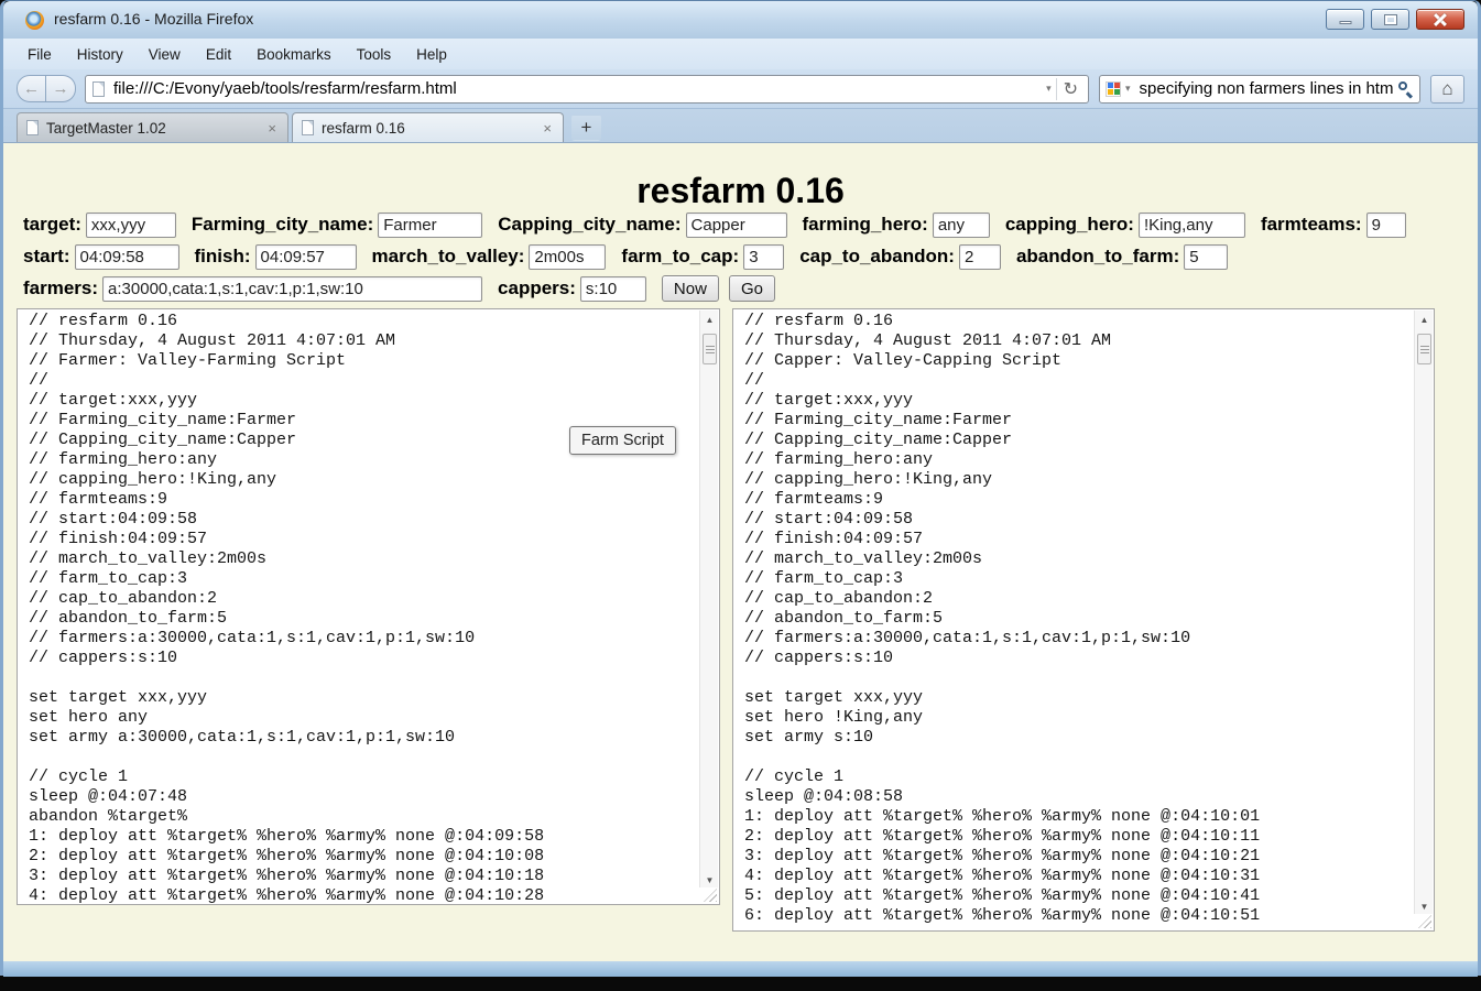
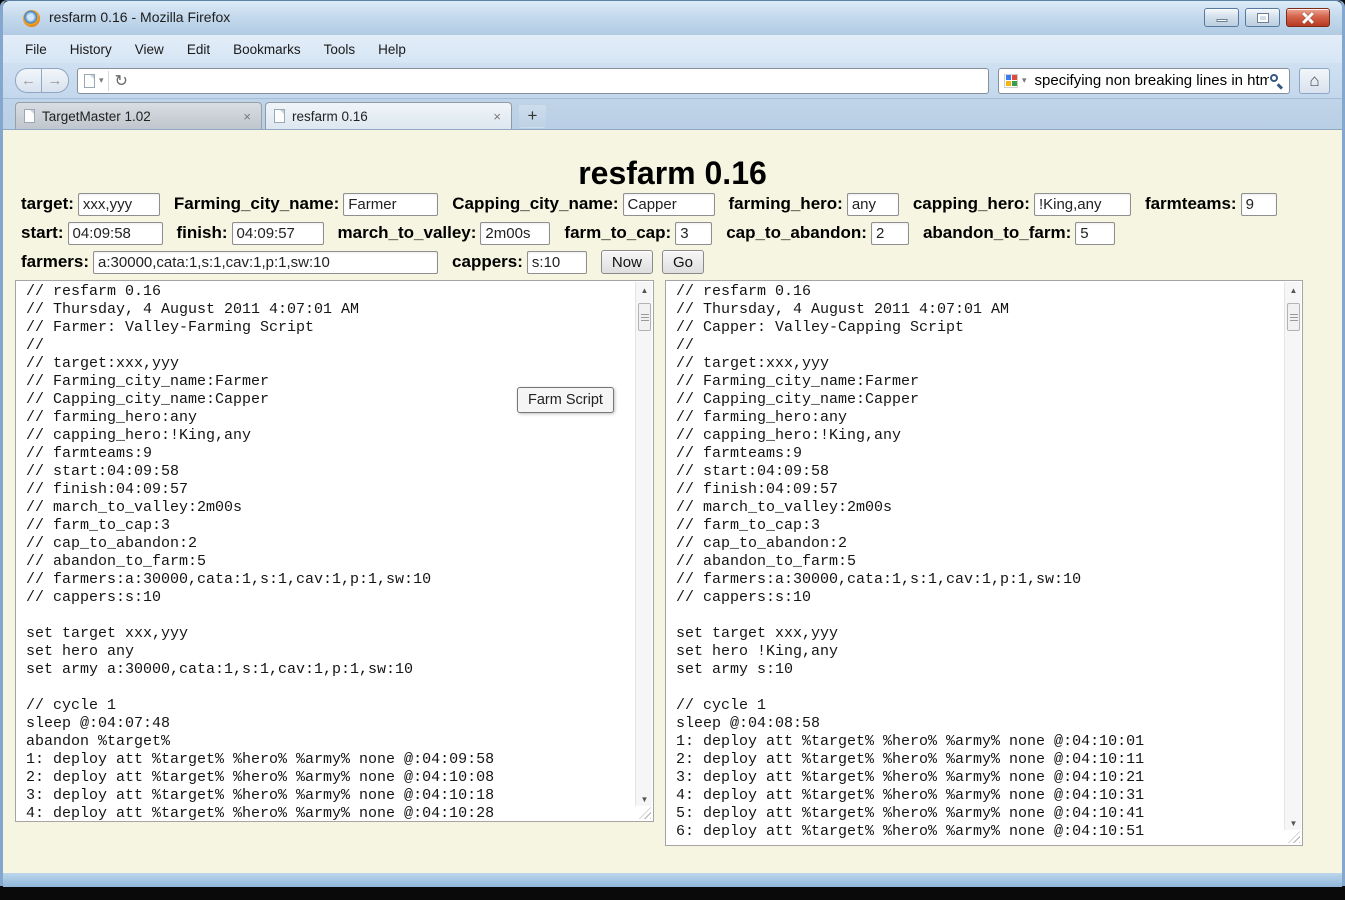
  resfarm 0.16 - Mozilla Firefox
  File
  History
  View
  Edit
  Bookmarks
  Tools
  Help
  ←
  →
- file:///C:/Evony/yaeb/tools/resfarm/resfarm.html
  ▾
  ↻
  ▾
- specifying non farmers lines in htm
+ specifying non breaking lines in htm
  ⌂
  TargetMaster 1.02
  ×
  resfarm 0.16
  ×
  +
  resfarm 0.16
  target:
  xxx,yyy
  Farming_city_name:
  Farmer
  Capping_city_name:
  Capper
  farming_hero:
  any
  capping_hero:
  !King,any
  farmteams:
  9
  start:
  04:09:58
  finish:
  04:09:57
  march_to_valley:
  2m00s
  farm_to_cap:
  3
  cap_to_abandon:
  2
  abandon_to_farm:
  5
  farmers:
  a:30000,cata:1,s:1,cav:1,p:1,sw:10
  cappers:
  s:10
  Now
  Go
  // resfarm 0.16
  // Thursday, 4 August 2011 4:07:01 AM
  // Farmer: Valley-Farming Script
  //
  // target:xxx,yyy
  // Farming_city_name:Farmer
  // Capping_city_name:Capper
  // farming_hero:any
  // capping_hero:!King,any
  // farmteams:9
  // start:04:09:58
  // finish:04:09:57
  // march_to_valley:2m00s
  // farm_to_cap:3
  // cap_to_abandon:2
  // abandon_to_farm:5
  // farmers:a:30000,cata:1,s:1,cav:1,p:1,sw:10
  // cappers:s:10
  set target xxx,yyy
  set hero any
  set army a:30000,cata:1,s:1,cav:1,p:1,sw:10
  // cycle 1
  sleep @:04:07:48
  abandon %target%
  1: deploy att %target% %hero% %army% none @:04:09:58
  2: deploy att %target% %hero% %army% none @:04:10:08
  3: deploy att %target% %hero% %army% none @:04:10:18
  4: deploy att %target% %hero% %army% none @:04:10:28
  ▲
  ▼
  // resfarm 0.16
  // Thursday, 4 August 2011 4:07:01 AM
  // Capper: Valley-Capping Script
  //
  // target:xxx,yyy
  // Farming_city_name:Farmer
  // Capping_city_name:Capper
  // farming_hero:any
  // capping_hero:!King,any
  // farmteams:9
  // start:04:09:58
  // finish:04:09:57
  // march_to_valley:2m00s
  // farm_to_cap:3
  // cap_to_abandon:2
  // abandon_to_farm:5
  // farmers:a:30000,cata:1,s:1,cav:1,p:1,sw:10
  // cappers:s:10
  set target xxx,yyy
  set hero !King,any
  set army s:10
  // cycle 1
  sleep @:04:08:58
  1: deploy att %target% %hero% %army% none @:04:10:01
  2: deploy att %target% %hero% %army% none @:04:10:11
  3: deploy att %target% %hero% %army% none @:04:10:21
  4: deploy att %target% %hero% %army% none @:04:10:31
  5: deploy att %target% %hero% %army% none @:04:10:41
  6: deploy att %target% %hero% %army% none @:04:10:51
  ▲
  ▼
  Farm Script
